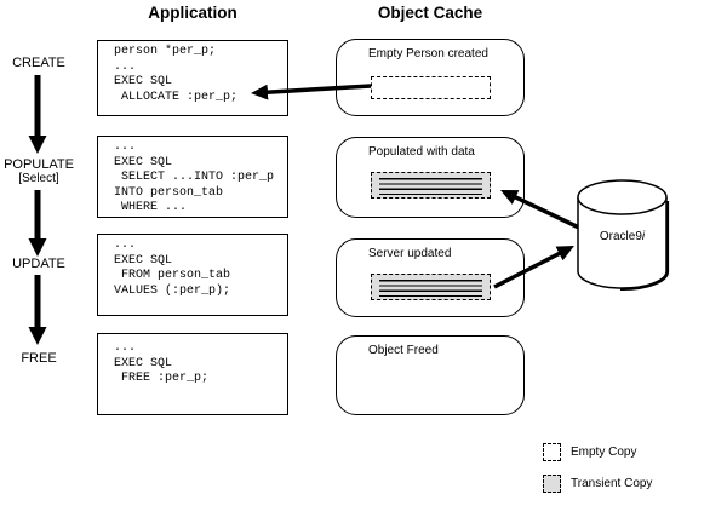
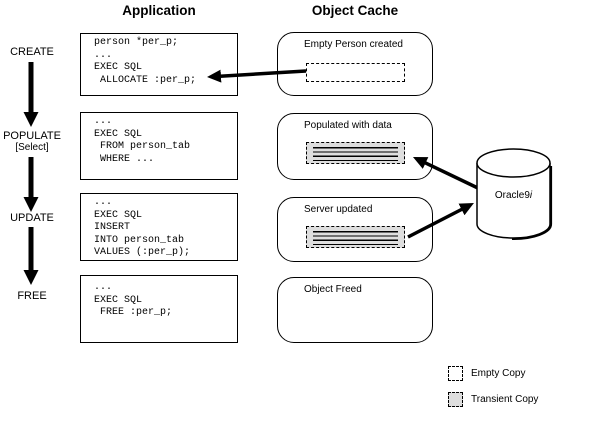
  Application
  Object Cache
  CREATE
  POPULATE
  [Select]
  UPDATE
  FREE
  person *per_p;
  ...
  EXEC SQL
  ALLOCATE :per_p;
  ...
  EXEC SQL
- SELECT ...INTO :per_p
- INTO person_tab
+ FROM person_tab
  WHERE ...
  ...
  EXEC SQL
+ INSERT
- FROM person_tab
+ INTO person_tab
  VALUES (:per_p);
  ...
  EXEC SQL
  FREE :per_p;
  Empty Person created
  Populated with data
  Server updated
  Object Freed
  Oracle9i
  Empty Copy
  Transient Copy
